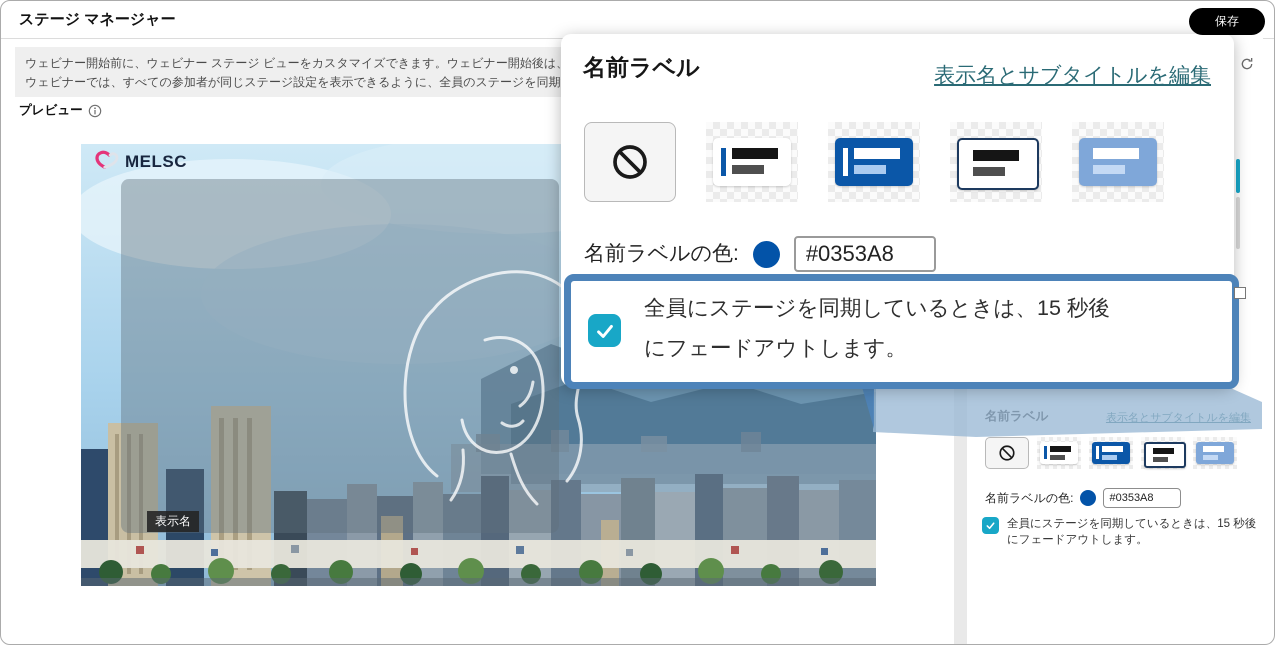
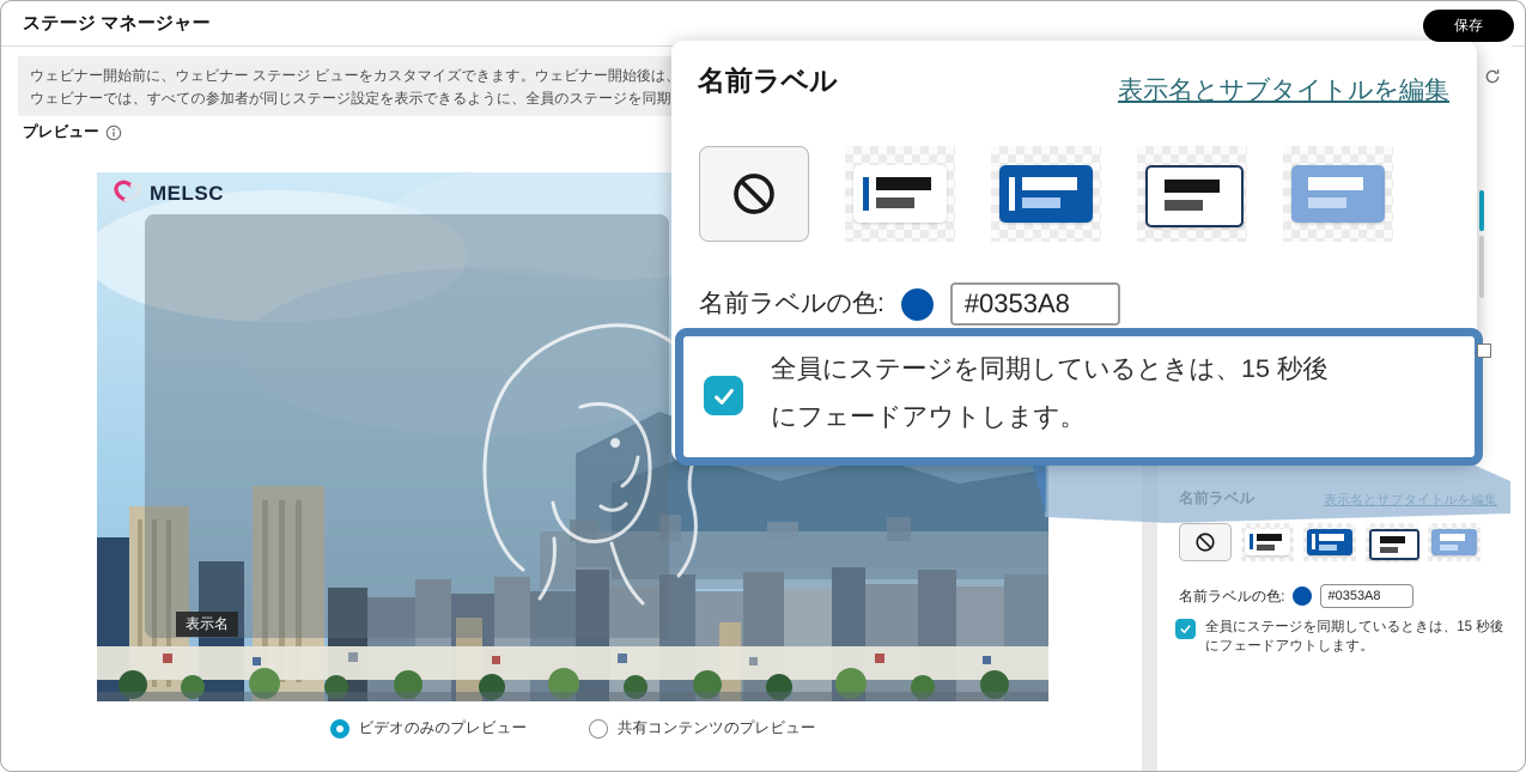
  ステージ マネージャー
  保存
  ウェビナー開始前に、ウェビナー ステージ ビューをカスタマイズできます。ウェビナー開始後は
  ウェビナーでは、すべての参加者が同じステージ設定を表示できるように、全員のステージを同期
  プレビュー
  MELSC
  表示名
+ ビデオのみのプレビュー
+ 共有コンテンツのプレビュー
  名前ラベル
  表示名とサブタイトルを編集
  名前ラベルの色:
  #0353A8
  全員にステージを同期しているときは、15 秒後
  にフェードアウトします。
  名前ラベル
  表示名とサブタイトルを編集
  名前ラベルの色:
  #0353A8
  全員にステージを同期しているときは、15 秒後
  にフェードアウトします。
